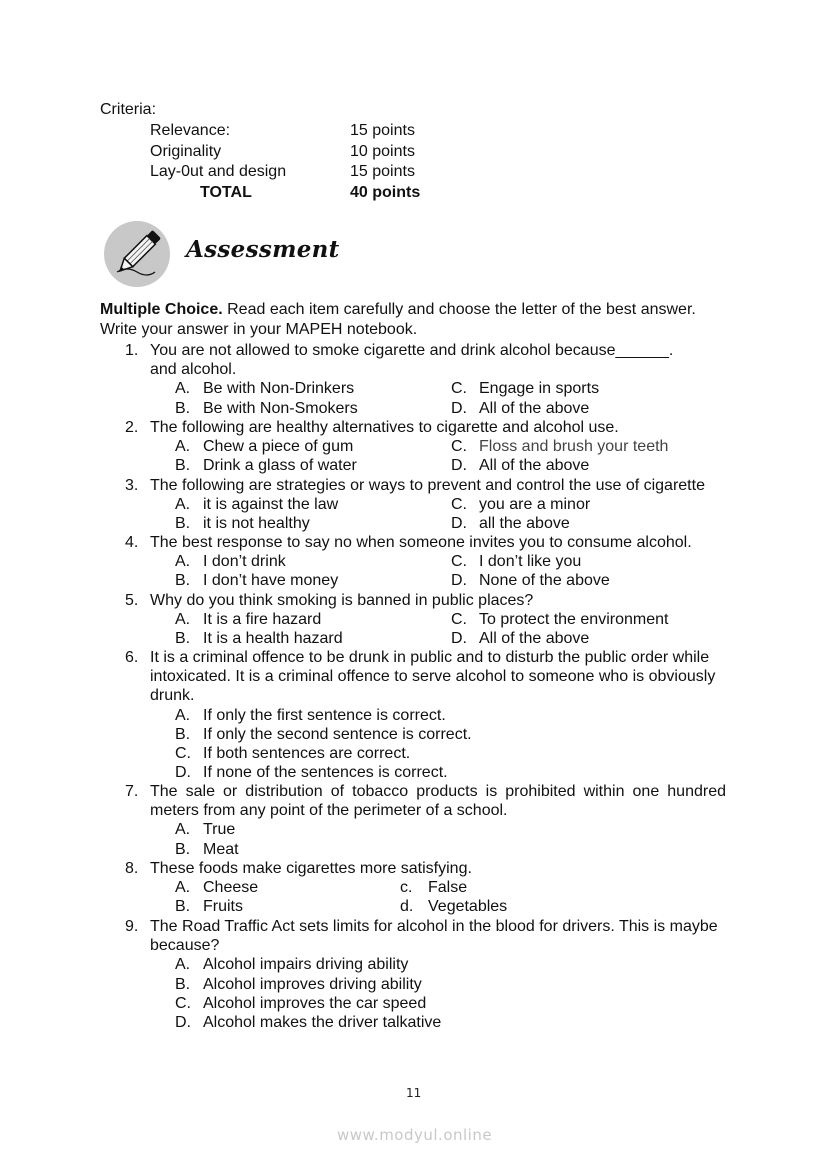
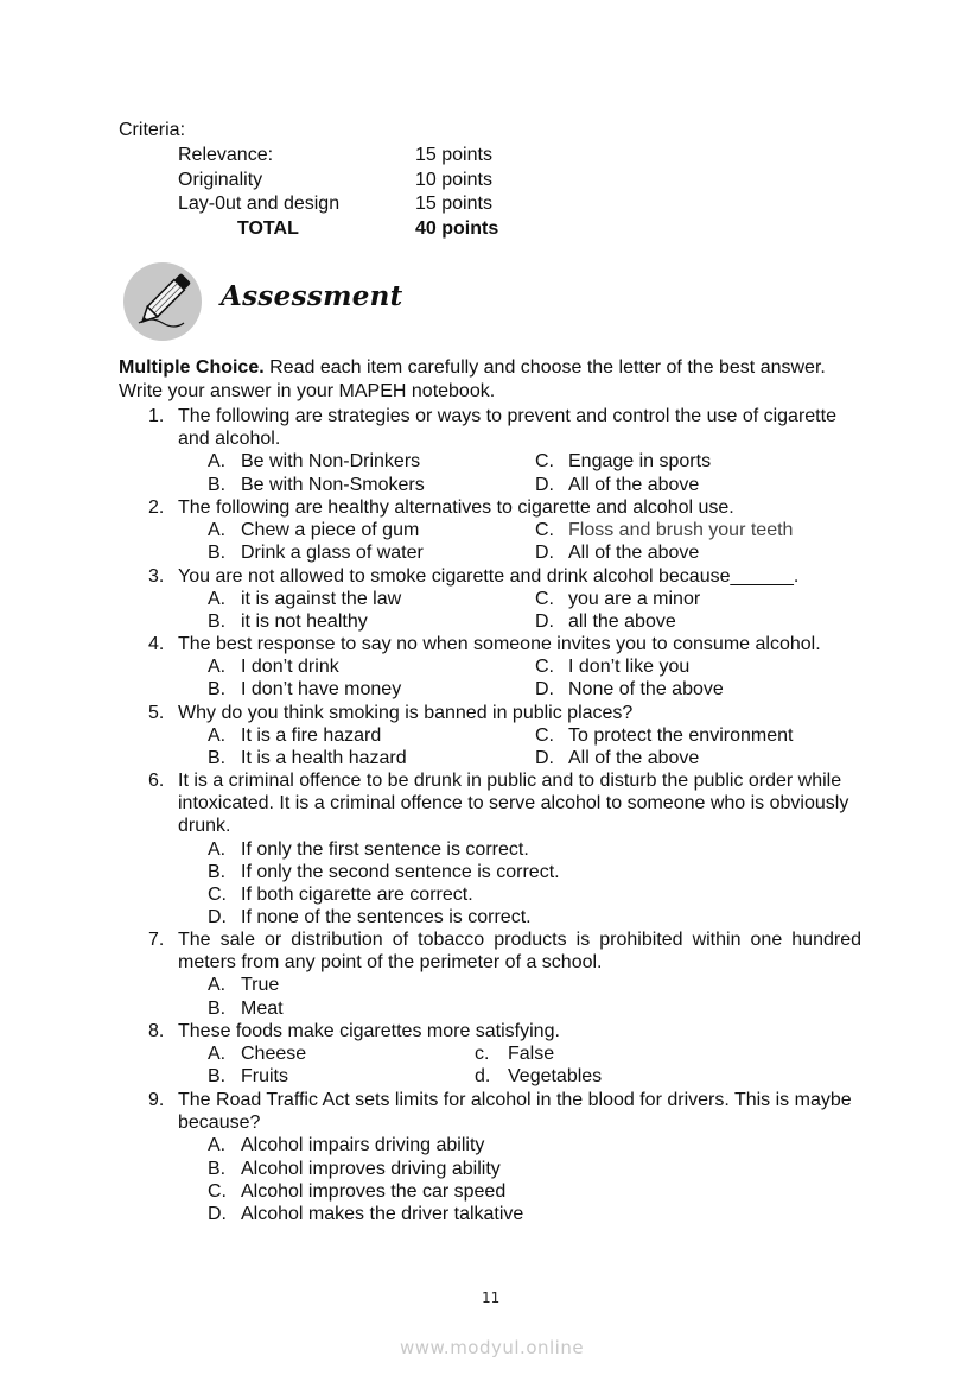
  Criteria:
  Relevance:
  15 points
  Originality
  10 points
  Lay-0ut and design
  15 points
  TOTAL
  40 points
  Assessment
  Multiple Choice. Read each item carefully and choose the letter of the best answer.
  Write your answer in your MAPEH notebook.
  1.
- You are not allowed to smoke cigarette and drink alcohol because______.
+ The following are strategies or ways to prevent and control the use of cigarette
  and alcohol.
  A. Be with Non-Drinkers
  B. Be with Non-Smokers
  C. Engage in sports
  D. All of the above
  2.
  The following are healthy alternatives to cigarette and alcohol use.
  A. Chew a piece of gum
  B. Drink a glass of water
  C. Floss and brush your teeth
  D. All of the above
  3.
- The following are strategies or ways to prevent and control the use of cigarette
+ You are not allowed to smoke cigarette and drink alcohol because______.
  A. it is against the law
  B. it is not healthy
  C. you are a minor
  D. all the above
  4.
  The best response to say no when someone invites you to consume alcohol.
  A. I don’t drink
  B. I don’t have money
  C. I don’t like you
  D. None of the above
  5.
  Why do you think smoking is banned in public places?
  A. It is a fire hazard
  B. It is a health hazard
  C. To protect the environment
  D. All of the above
  6.
  It is a criminal offence to be drunk in public and to disturb the public order while
  intoxicated. It is a criminal offence to serve alcohol to someone who is obviously
  drunk.
  A. If only the first sentence is correct.
  B. If only the second sentence is correct.
- C. If both sentences are correct.
+ C. If both cigarette are correct.
  D. If none of the sentences is correct.
  7.
  The sale or distribution of tobacco products is prohibited within one hundred
  meters from any point of the perimeter of a school.
  A. True
  B. Meat
  8.
  These foods make cigarettes more satisfying.
  A. Cheese
  B. Fruits
  c. False
  d. Vegetables
  9.
  The Road Traffic Act sets limits for alcohol in the blood for drivers. This is maybe
  because?
  A. Alcohol impairs driving ability
  B. Alcohol improves driving ability
  C. Alcohol improves the car speed
  D. Alcohol makes the driver talkative
  11
  www.modyul.online
